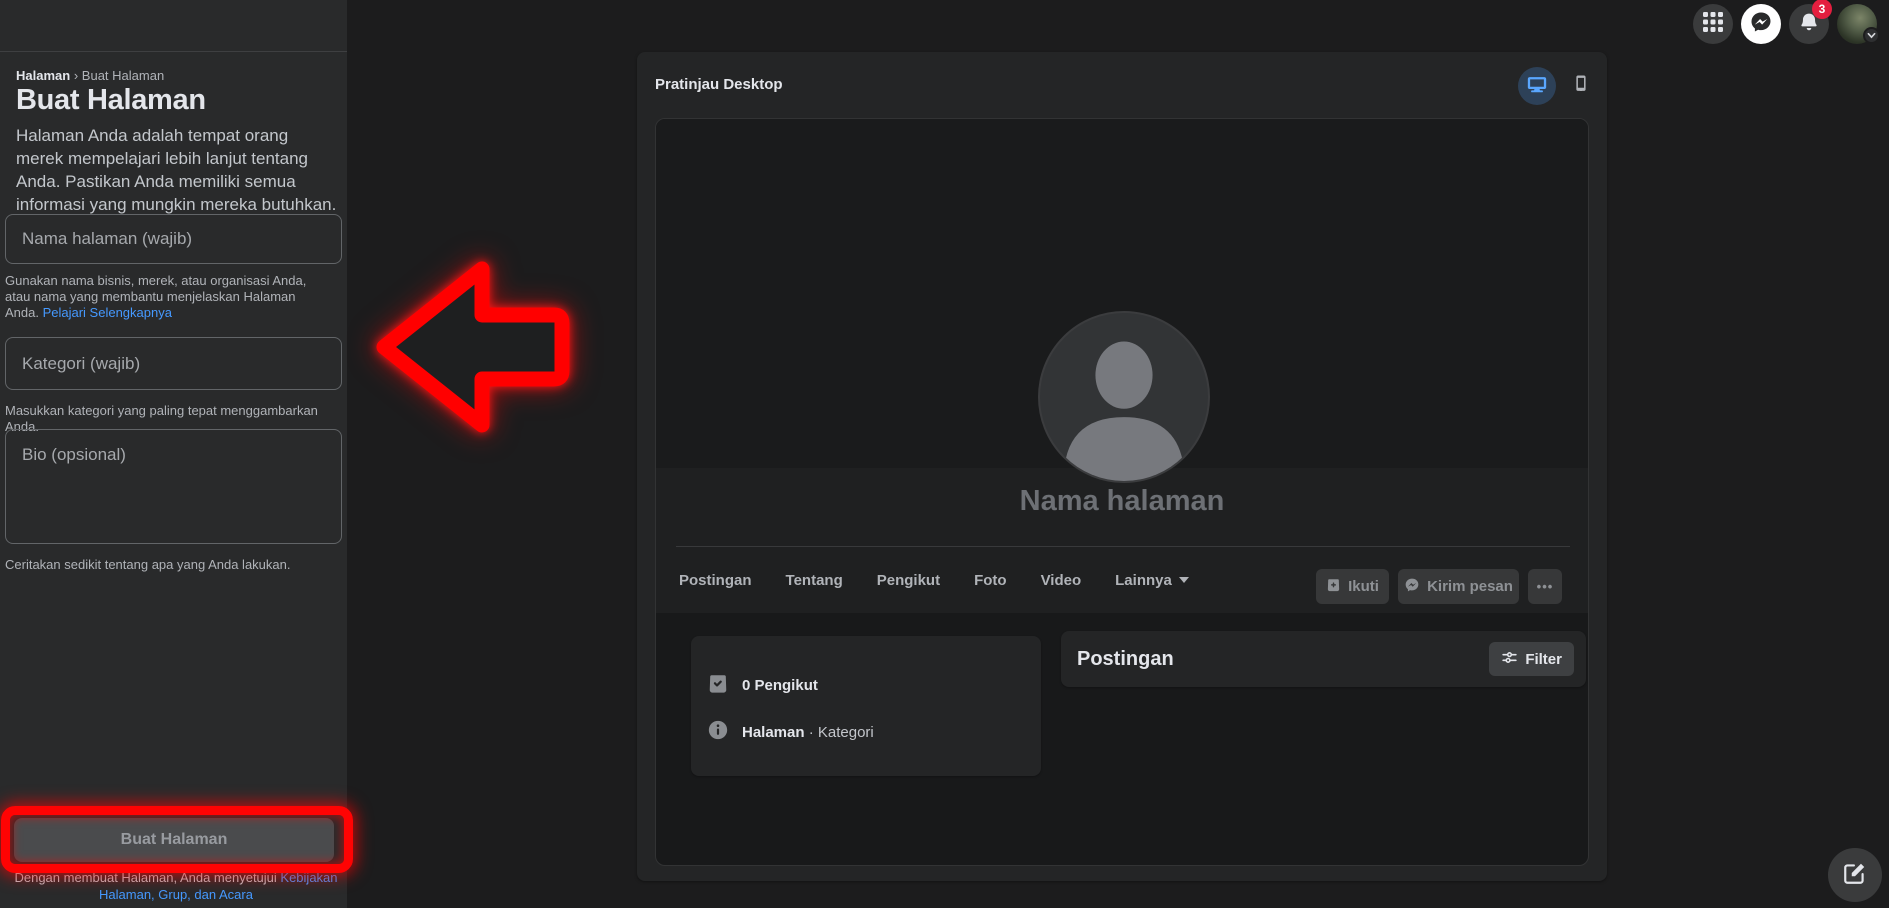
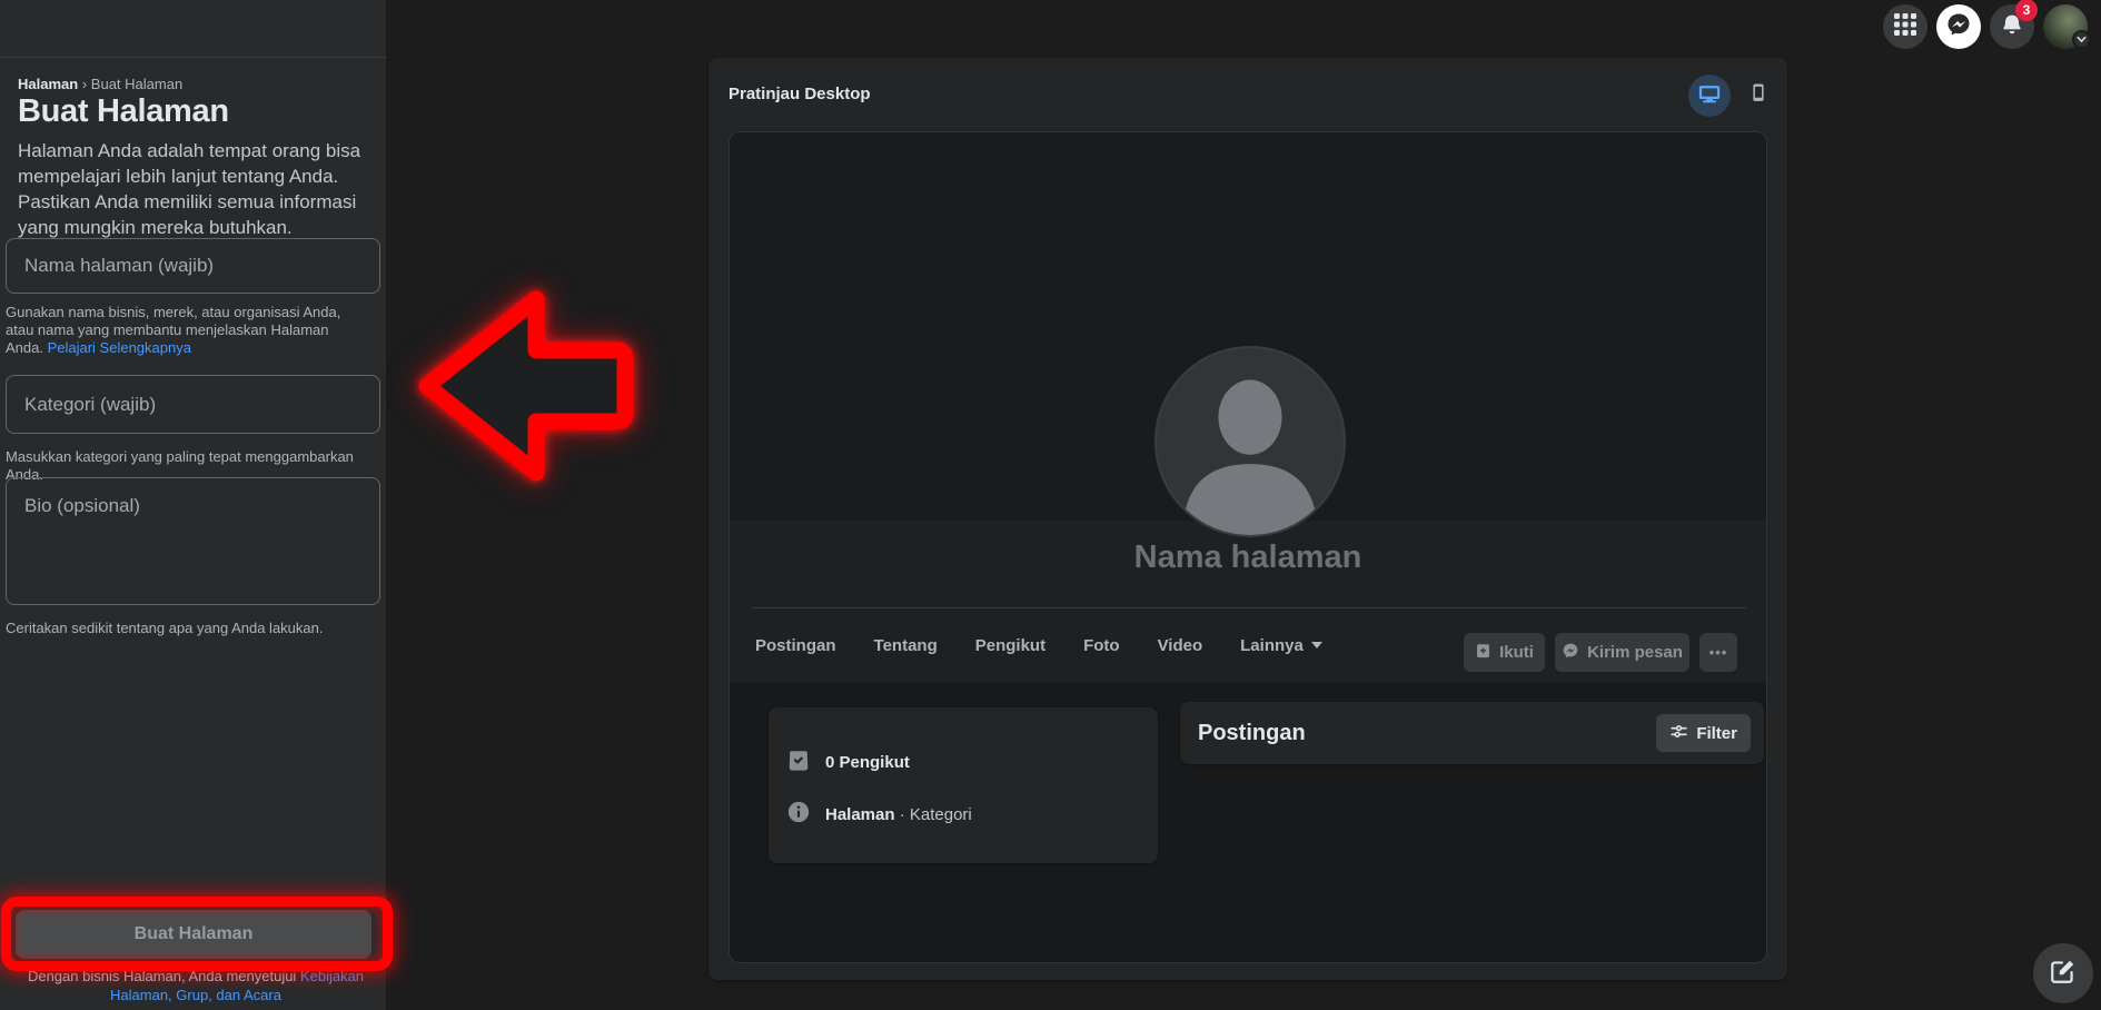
  Halaman › Buat Halaman
  Buat Halaman
- Halaman Anda adalah tempat orang merek mempelajari lebih lanjut tentang Anda. Pastikan Anda memiliki semua informasi yang mungkin mereka butuhkan.
+ Halaman Anda adalah tempat orang bisa mempelajari lebih lanjut tentang Anda. Pastikan Anda memiliki semua informasi yang mungkin mereka butuhkan.
  Nama halaman (wajib)
  Gunakan nama bisnis, merek, atau organisasi Anda, atau nama yang membantu menjelaskan Halaman Anda. Pelajari Selengkapnya
  Kategori (wajib)
  Masukkan kategori yang paling tepat menggambarkan Anda.
  Bio (opsional)
  Ceritakan sedikit tentang apa yang Anda lakukan.
- Dengan membuat Halaman, Anda menyetujui Kebijakan Halaman, Grup, dan Acara
+ Dengan bisnis Halaman, Anda menyetujui Kebijakan Halaman, Grup, dan Acara
  Buat Halaman
  3
  Pratinjau Desktop
  Nama halaman
  Postingan
  Tentang
  Pengikut
  Foto
  Video
  Lainnya
  Ikuti
  Kirim pesan
  •••
  0 Pengikut
  Halaman · Kategori
  Postingan
  Filter
